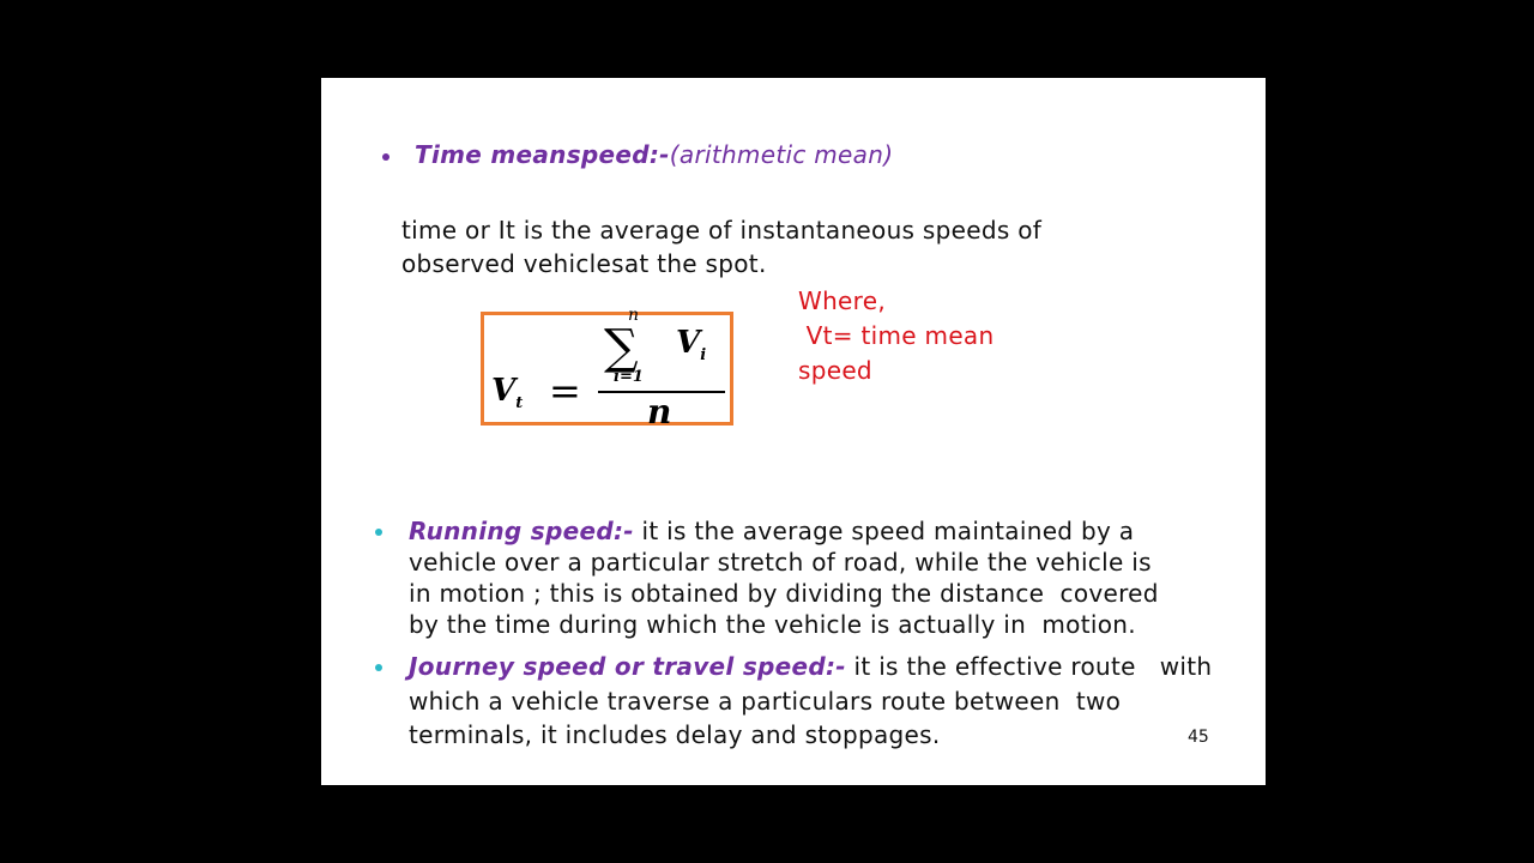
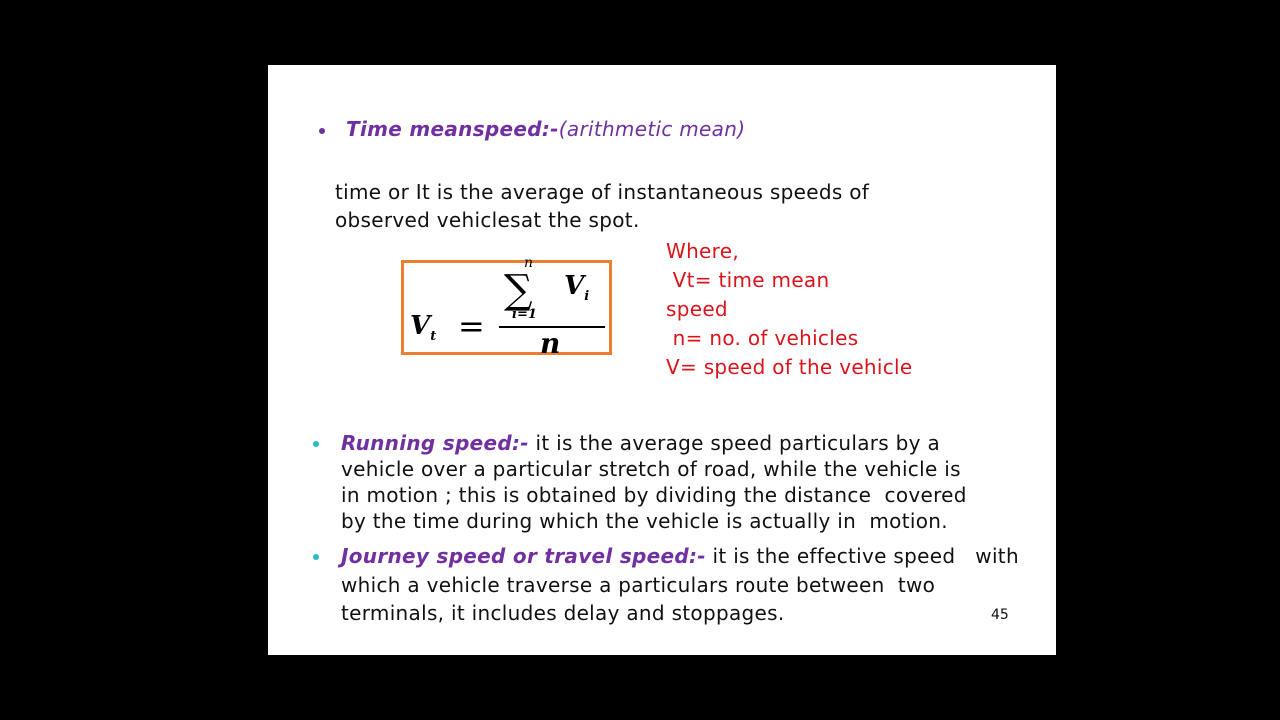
  Time meanspeed:-(arithmetic mean)
  time or It is the average of instantaneous speeds of
  observed vehiclesat the spot.
  Vt
  =
  n
  ∑
  i=1
  Vi
  n
  Where,
  Vt= time mean
  speed
+ n= no. of vehicles
+ V= speed of the vehicle
- Running speed:- it is the average speed maintained by a
+ Running speed:- it is the average speed particulars by a
  vehicle over a particular stretch of road, while the vehicle is
  in motion ; this is obtained by dividing the distance covered
  by the time during which the vehicle is actually in motion.
- Journey speed or travel speed:- it is the effective route with
+ Journey speed or travel speed:- it is the effective speed with
  which a vehicle traverse a particulars route between two
  terminals, it includes delay and stoppages.
  45
